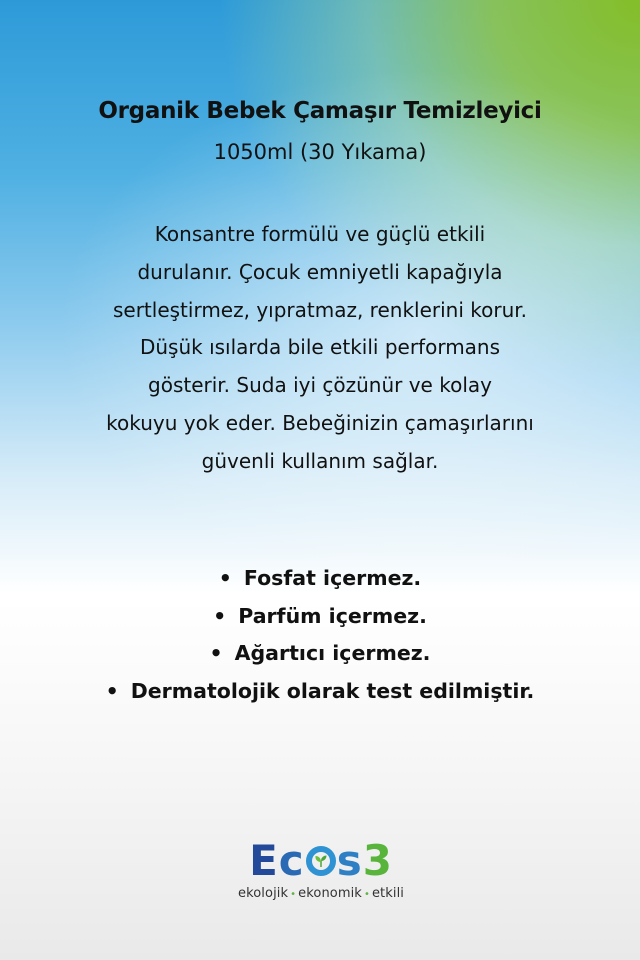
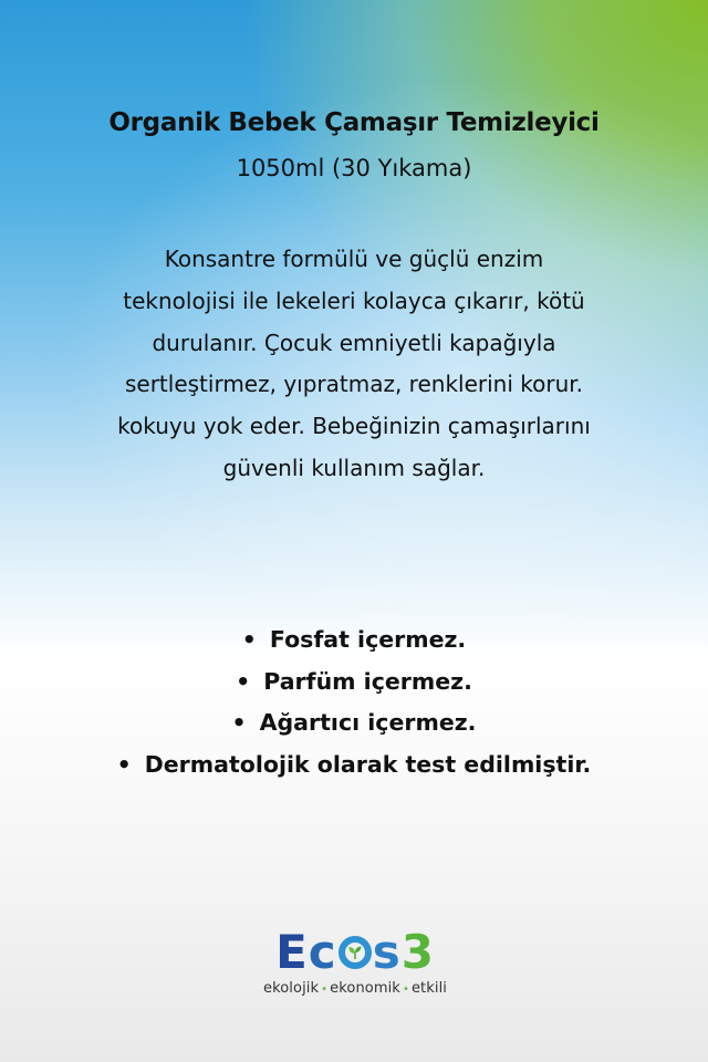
  Organik Bebek Çamaşır Temizleyici
  1050ml (30 Yıkama)
- Konsantre formülü ve güçlü etkili
+ Konsantre formülü ve güçlü enzim
+ teknolojisi ile lekeleri kolayca çıkarır, kötü
  durulanır. Çocuk emniyetli kapağıyla
  sertleştirmez, yıpratmaz, renklerini korur.
- Düşük ısılarda bile etkili performans
- gösterir. Suda iyi çözünür ve kolay
  kokuyu yok eder. Bebeğinizin çamaşırlarını
  güvenli kullanım sağlar.
  • Fosfat içermez.
  • Parfüm içermez.
  • Ağartıcı içermez.
  • Dermatolojik olarak test edilmiştir.
  E
  c
  s
  3
  ekolojik • ekonomik • etkili
